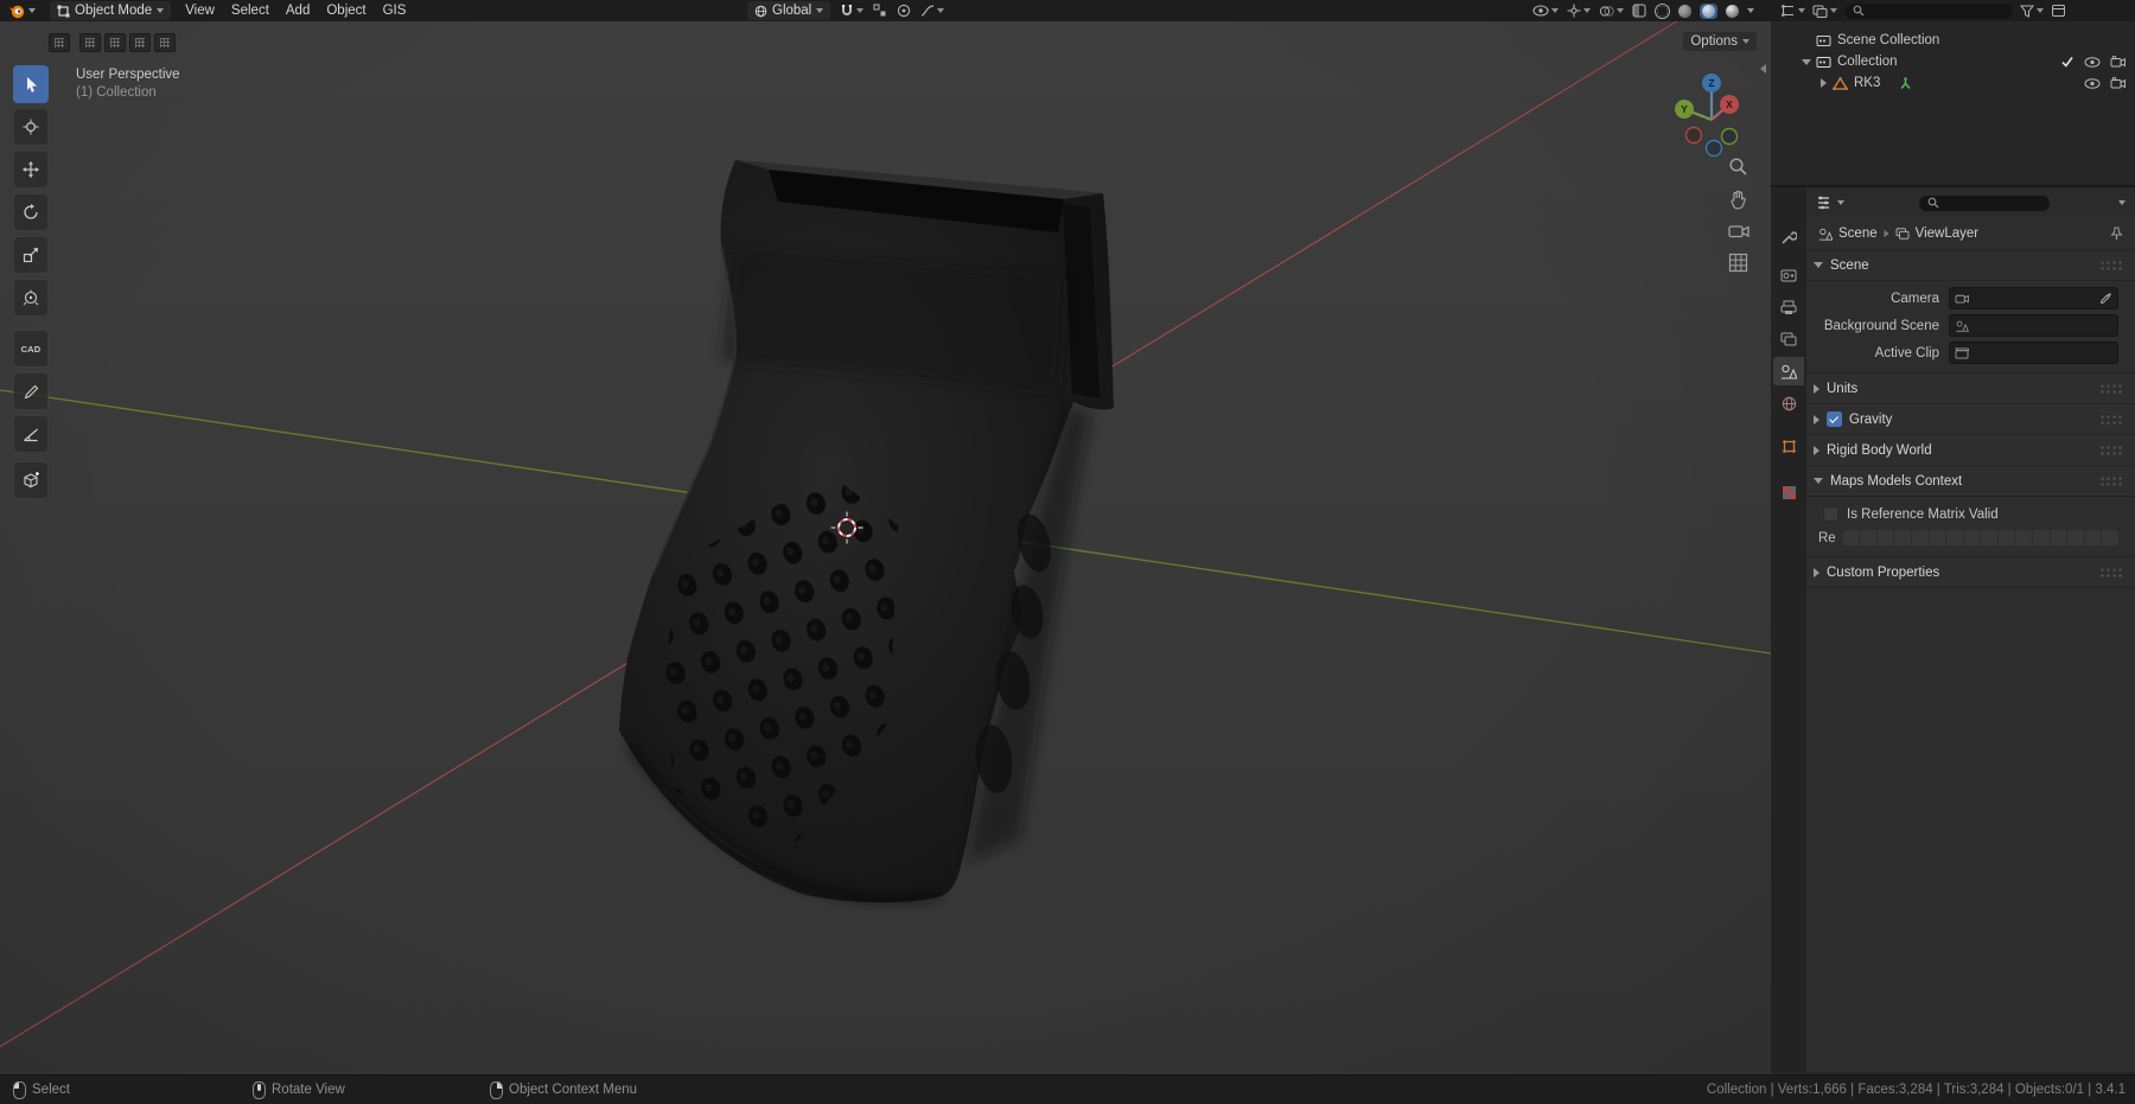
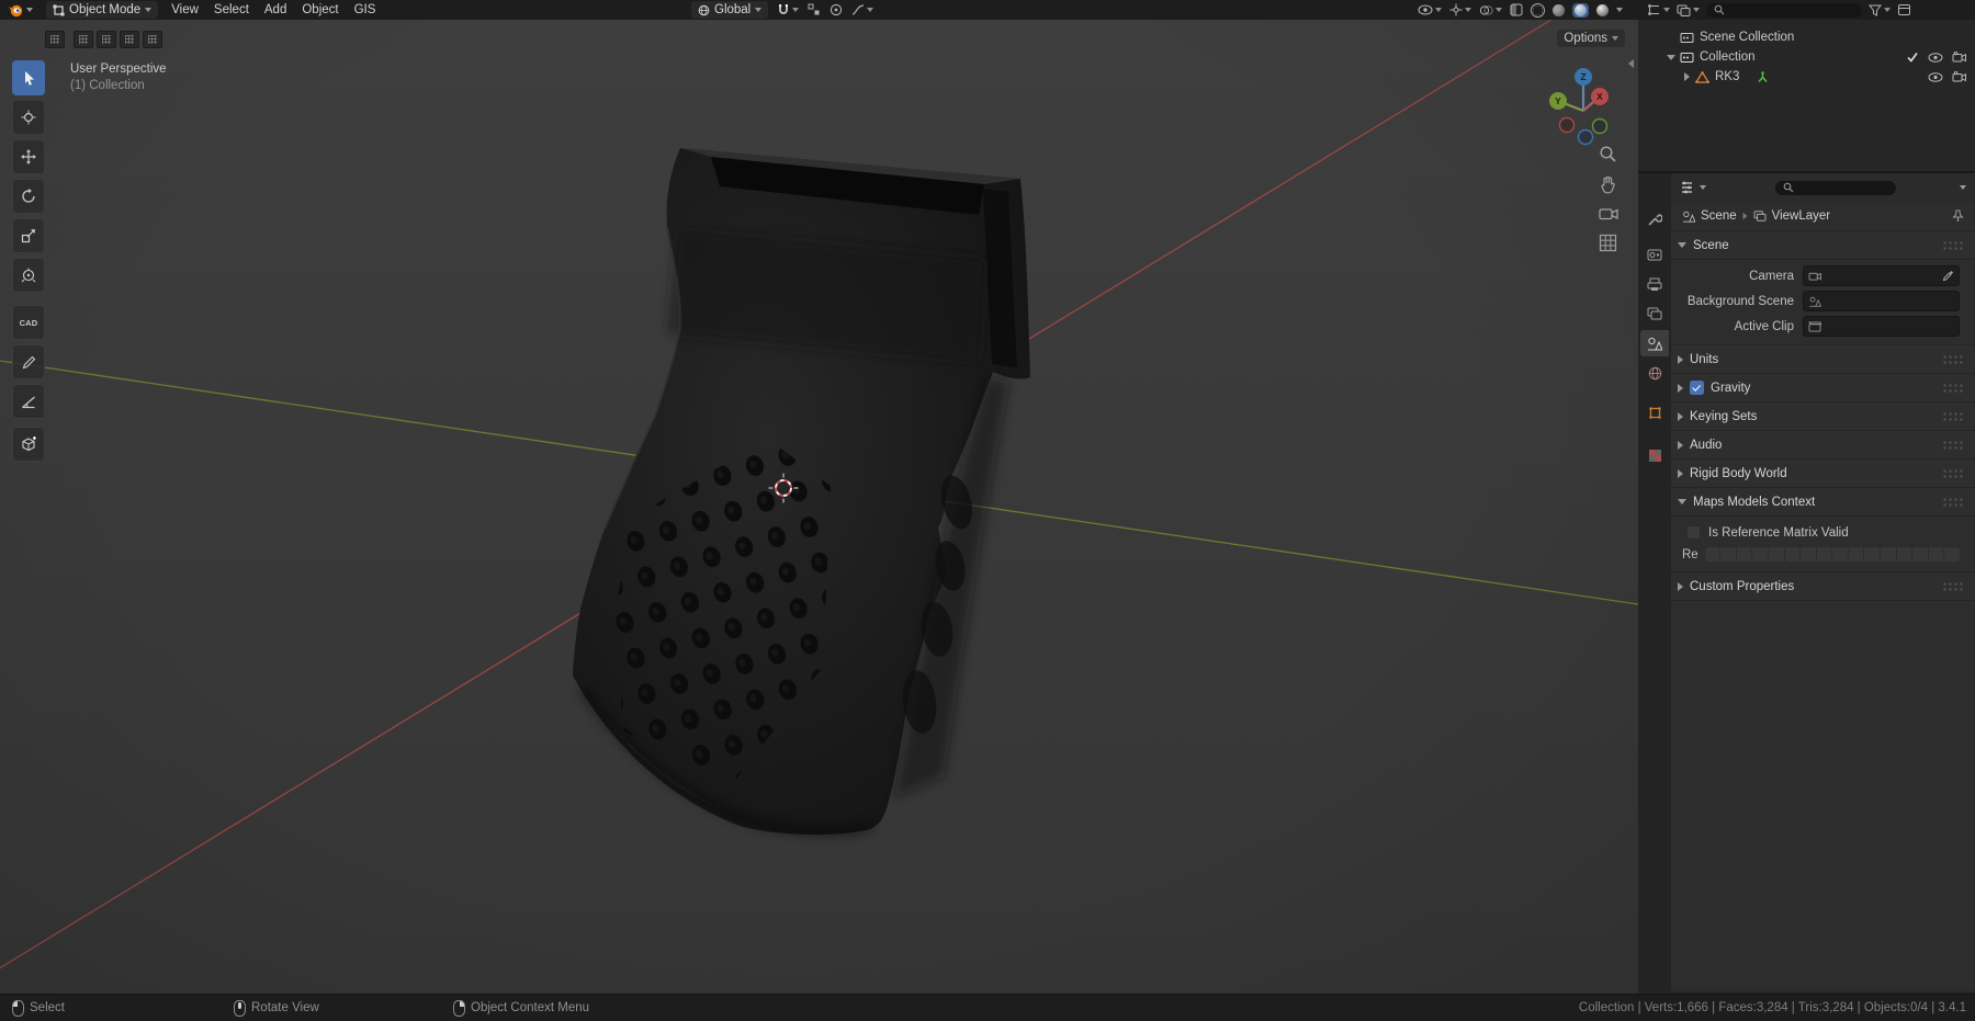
  Object Mode
  View
  Select
  Add
  Object
  GIS
  Global
  Scene Collection
  Collection
  RK3
  Scene
  ViewLayer
  Scene
  Camera
  Background Scene
  Active Clip
  Units
  Gravity
+ Keying Sets
+ Audio
  Rigid Body World
  Maps Models Context
  Is Reference Matrix Valid
  Re
  Custom Properties
  Select
  Rotate View
  Object Context Menu
- Collection | Verts:1,666 | Faces:3,284 | Tris:3,284 | Objects:0/1 | 3.4.1
+ Collection | Verts:1,666 | Faces:3,284 | Tris:3,284 | Objects:0/4 | 3.4.1
